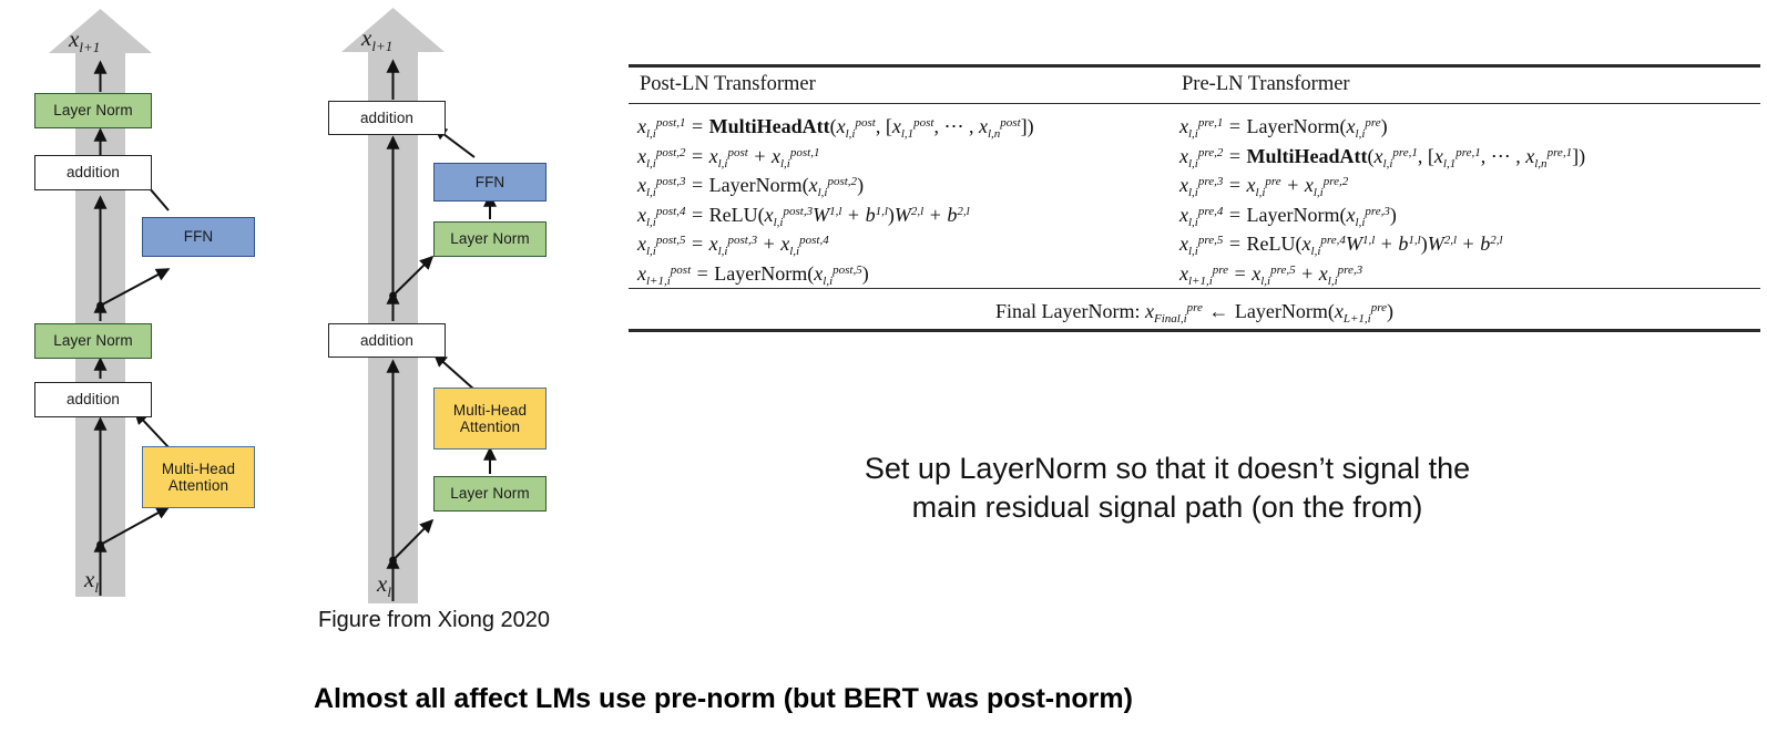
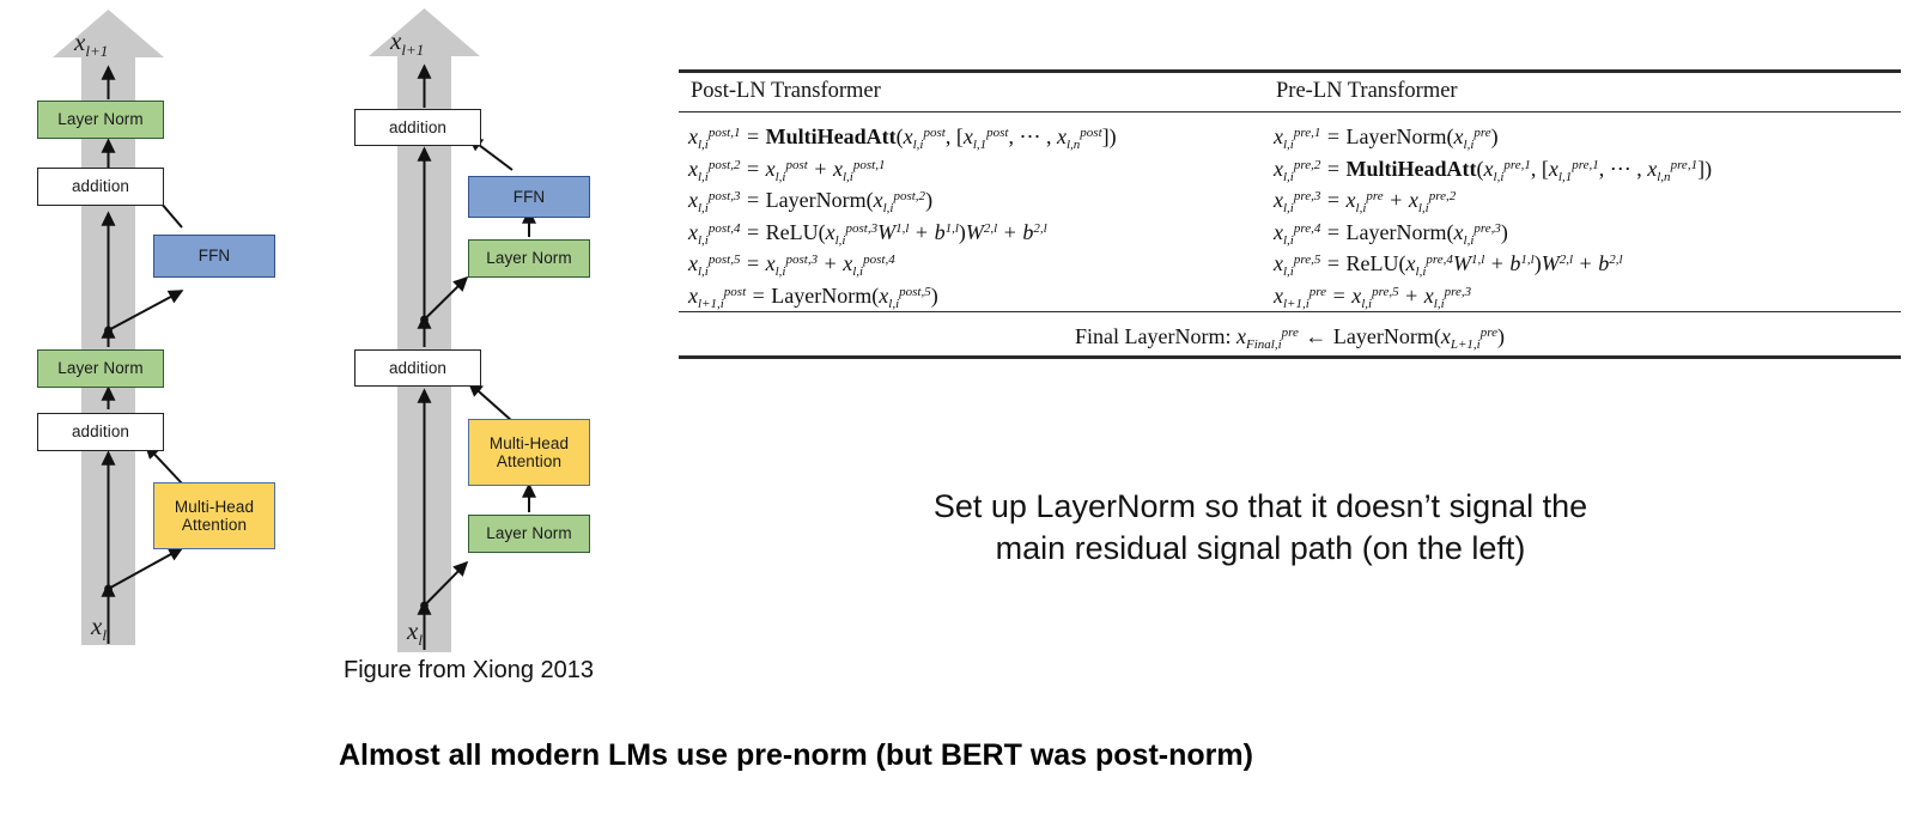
  xl+1
  xl
  Layer Norm
  addition
  FFN
  Layer Norm
  addition
  Multi-Head
  Attention
  xl+1
  xl
  addition
  FFN
  Layer Norm
  addition
  Multi-Head
  Attention
  Layer Norm
- Figure from Xiong 2020
+ Figure from Xiong 2013
  Post-LN Transformer
  Pre-LN Transformer
  xl,ipost,1 = MultiHeadAtt(xl,ipost, [xl,1post, ⋯ , xl,npost])
  xl,ipost,2 = xl,ipost + xl,ipost,1
  xl,ipost,3 = LayerNorm(xl,ipost,2)
  xl,ipost,4 = ReLU(xl,ipost,3W1,l + b1,l)W2,l + b2,l
  xl,ipost,5 = xl,ipost,3 + xl,ipost,4
  xl+1,ipost = LayerNorm(xl,ipost,5)
  xl,ipre,1 = LayerNorm(xl,ipre)
  xl,ipre,2 = MultiHeadAtt(xl,ipre,1, [xl,1pre,1, ⋯ , xl,npre,1])
  xl,ipre,3 = xl,ipre + xl,ipre,2
  xl,ipre,4 = LayerNorm(xl,ipre,3)
  xl,ipre,5 = ReLU(xl,ipre,4W1,l + b1,l)W2,l + b2,l
  xl+1,ipre = xl,ipre,5 + xl,ipre,3
  Final LayerNorm: xFinal,ipre ← LayerNorm(xL+1,ipre)
  Set up LayerNorm so that it doesn’t signal the
- main residual signal path (on the from)
+ main residual signal path (on the left)
- Almost all affect LMs use pre-norm (but BERT was post-norm)
+ Almost all modern LMs use pre-norm (but BERT was post-norm)
